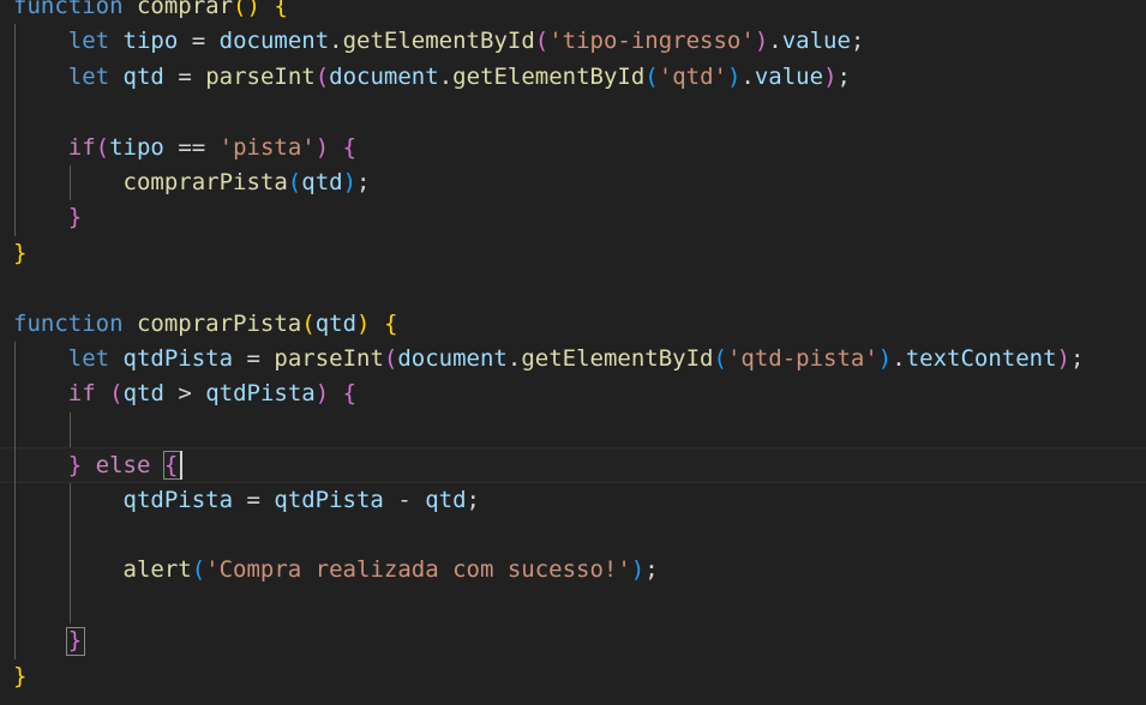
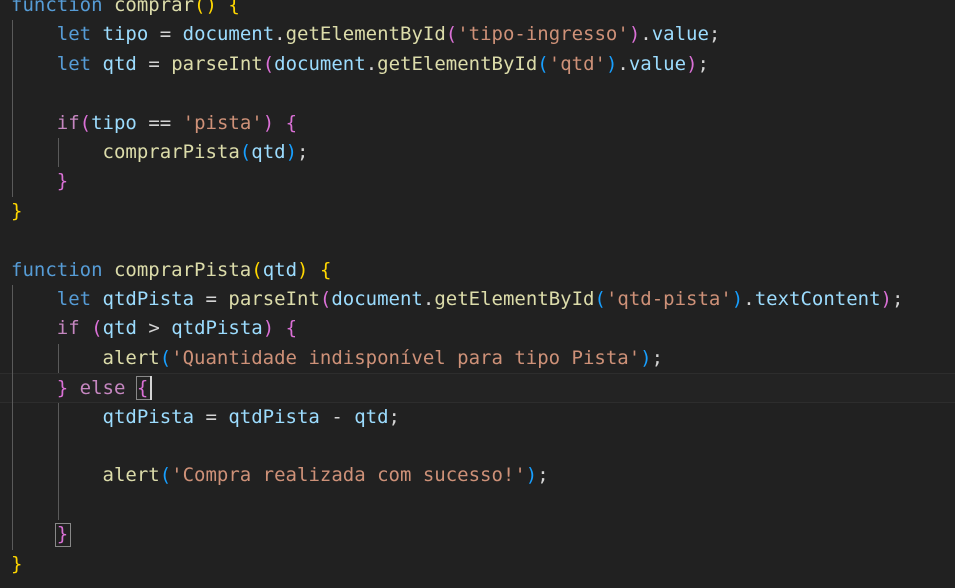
  function comprar() {
  let tipo = document.getElementById('tipo-ingresso').value;
  let qtd = parseInt(document.getElementById('qtd').value);
  if(tipo == 'pista') {
  comprarPista(qtd);
  }
  }
  function comprarPista(qtd) {
  let qtdPista = parseInt(document.getElementById('qtd-pista').textContent);
  if (qtd > qtdPista) {
+ alert('Quantidade indisponível para tipo Pista');
  } else {
  qtdPista = qtdPista - qtd;
  alert('Compra realizada com sucesso!');
  }
  }
